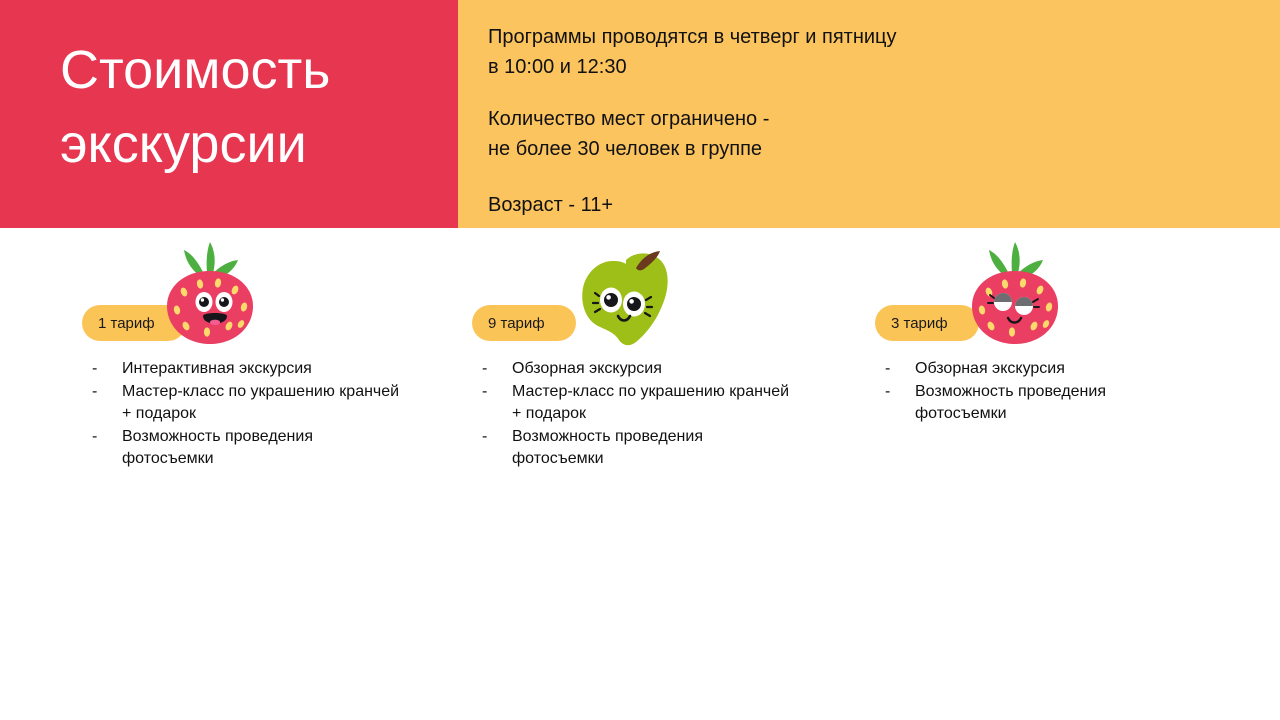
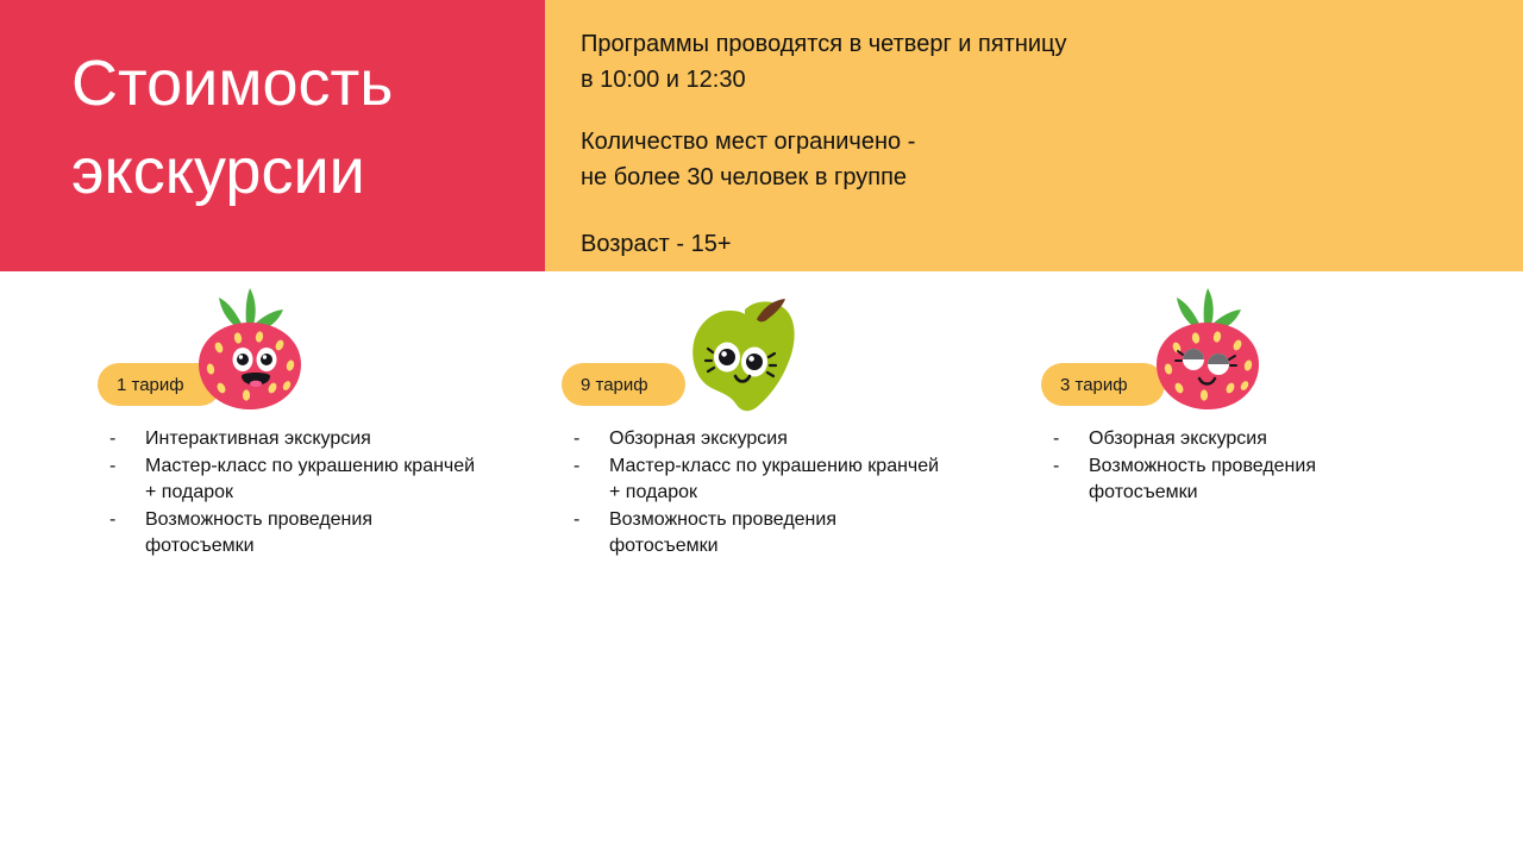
  Стоимость
  экскурсии
  Программы проводятся в четверг и пятницу
  в 10:00 и 12:30
  Количество мест ограничено -
  не более 30 человек в группе
- Возраст - 11+
+ Возраст - 15+
  1 тариф
  -
  Интерактивная экскурсия
  -
  Мастер-класс по украшению кранчей + подарок
  -
  Возможность проведения фотосъемки
  9 тариф
  -
  Обзорная экскурсия
  -
  Мастер-класс по украшению кранчей + подарок
  -
  Возможность проведения фотосъемки
  3 тариф
  -
  Обзорная экскурсия
  -
  Возможность проведения фотосъемки
